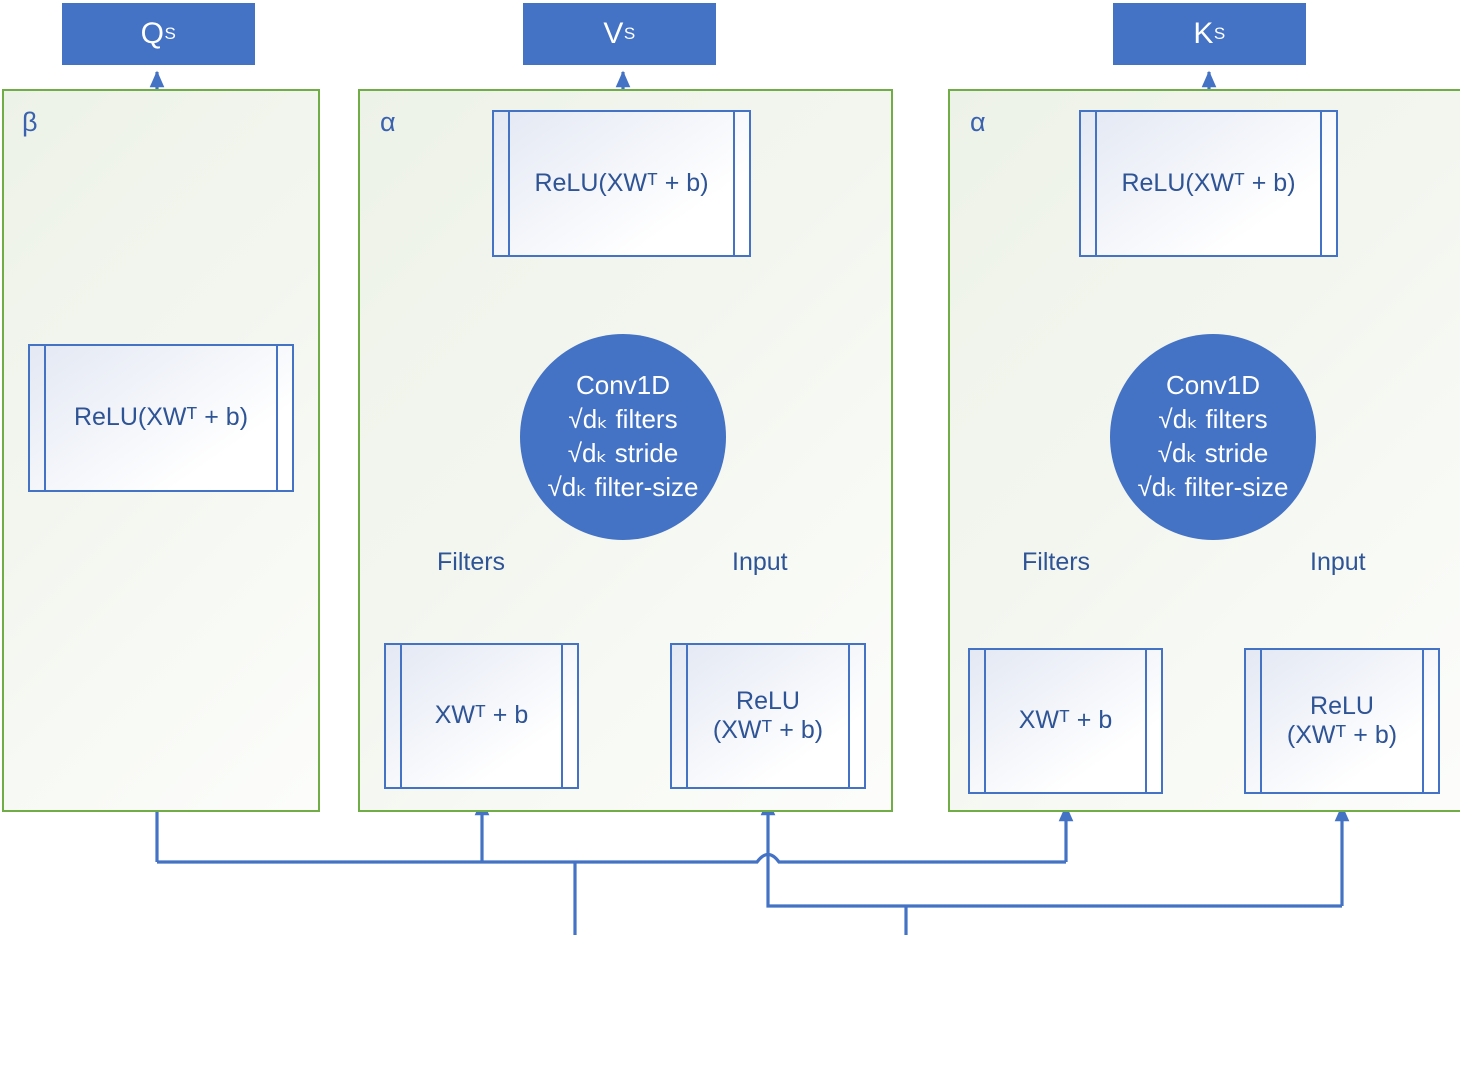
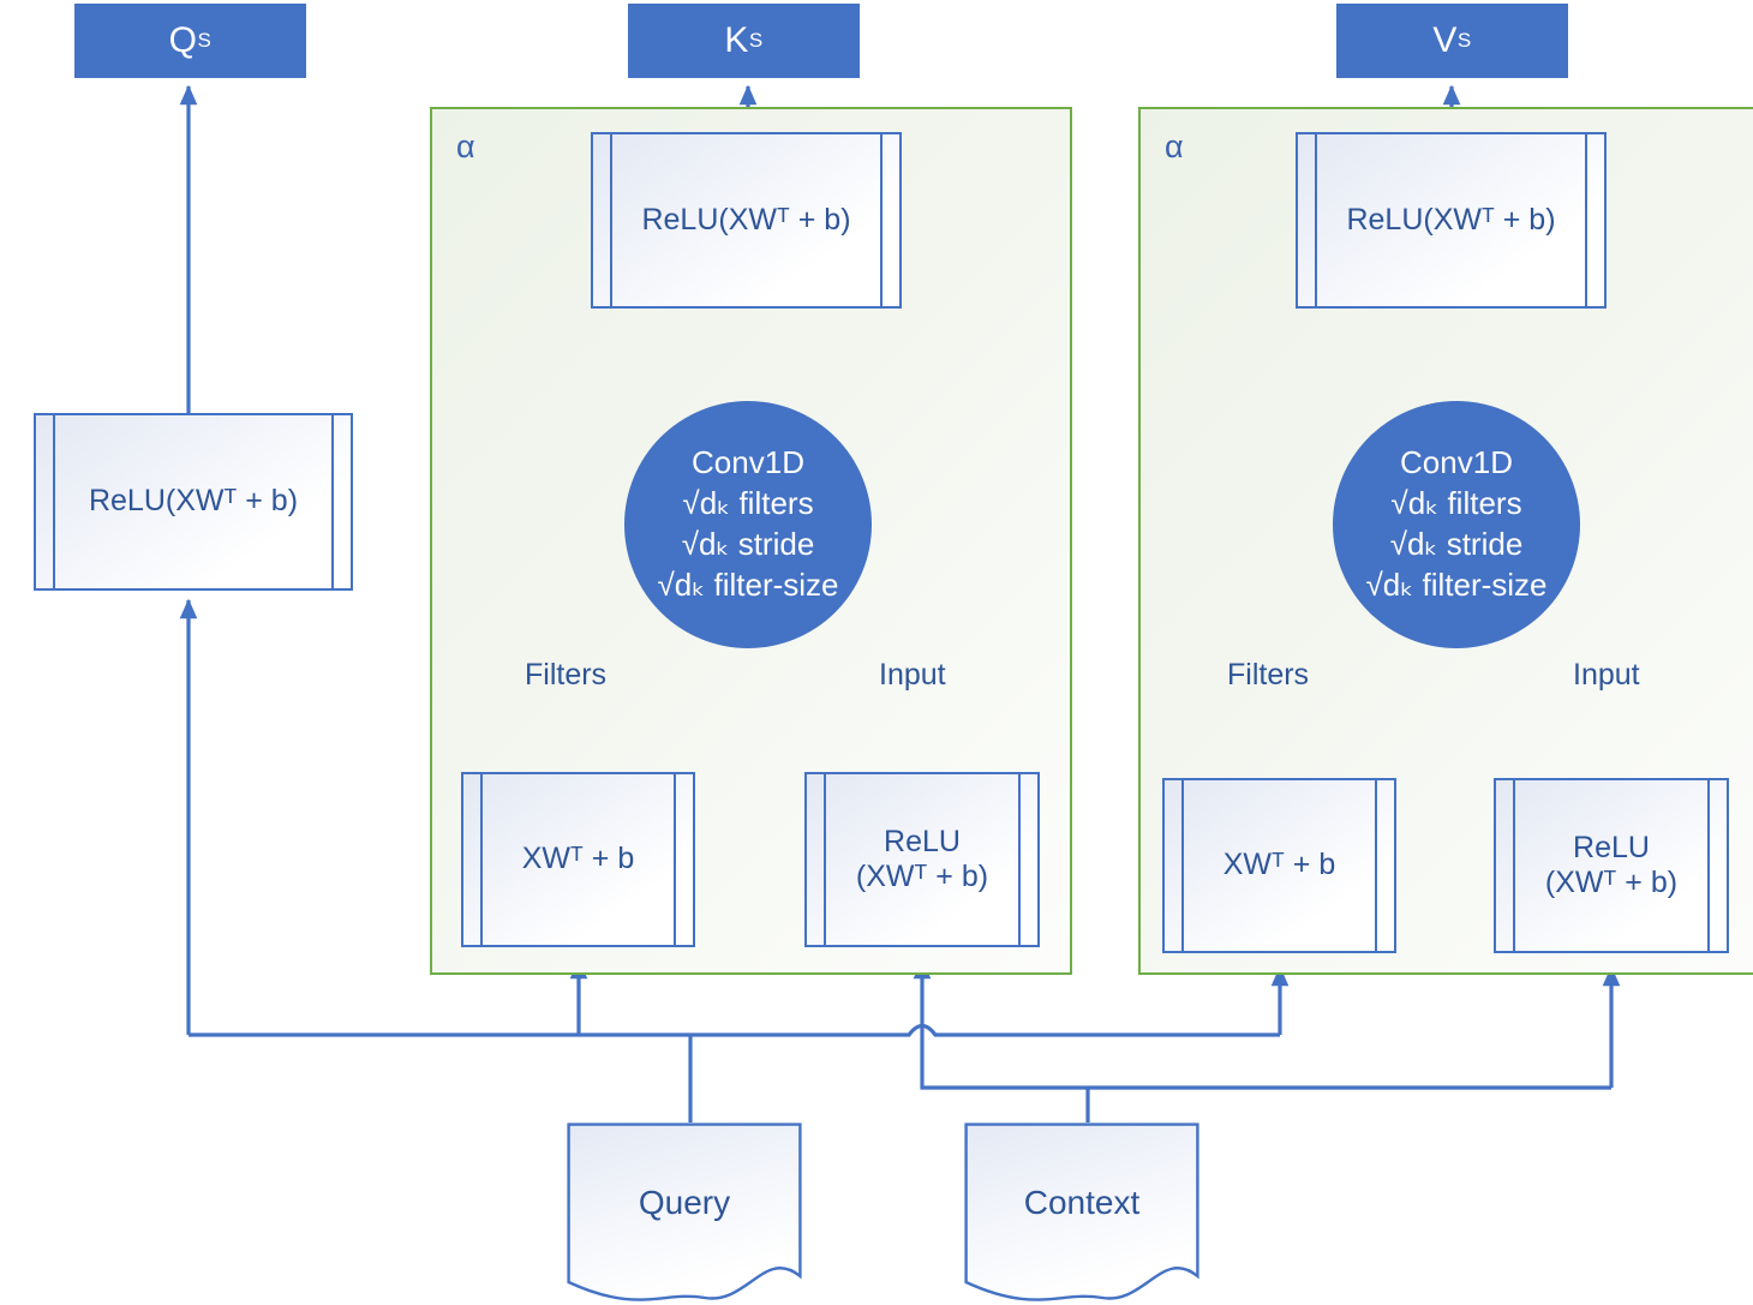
- β
  α
  α
  Q
  S
- V
+ K
  S
- K
+ V
  S
  ReLU(XWᵀ + b)
  ReLU(XWᵀ + b)
  ReLU(XWᵀ + b)
  XWᵀ + b
  ReLU
  (XWᵀ + b)
  XWᵀ + b
  ReLU
  (XWᵀ + b)
  Conv1D
  √dₖ filters
  √dₖ stride
  √dₖ filter-size
  Conv1D
  √dₖ filters
  √dₖ stride
  √dₖ filter-size
  Filters
  Input
  Filters
  Input
+ Query
+ Context
